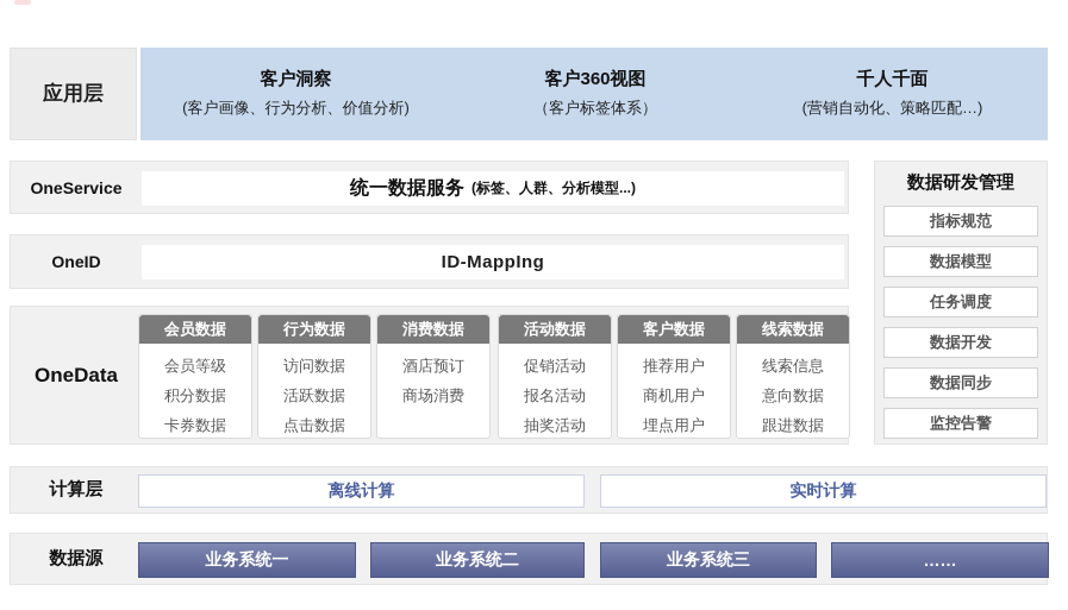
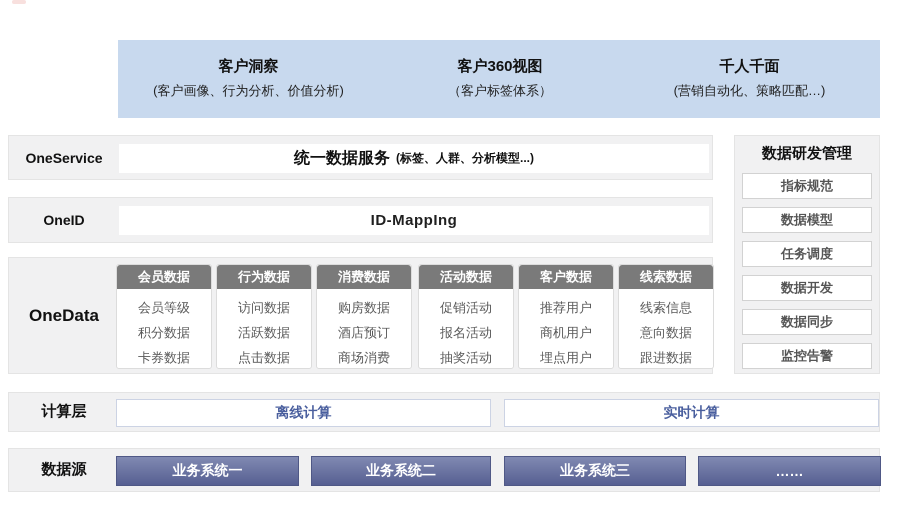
- 应用层
  客户洞察
  (客户画像、行为分析、价值分析)
  客户360视图
  （客户标签体系）
  千人千面
  (营销自动化、策略匹配…)
  OneService
  统一数据服务
  (标签、人群、分析模型...)
  OneID
  ID-MappIng
  OneData
  会员数据
  会员等级
  积分数据
  卡券数据
  行为数据
  访问数据
  活跃数据
  点击数据
  消费数据
+ 购房数据
  酒店预订
  商场消费
  活动数据
  促销活动
  报名活动
  抽奖活动
  客户数据
  推荐用户
  商机用户
  埋点用户
  线索数据
  线索信息
  意向数据
  跟进数据
  数据研发管理
  指标规范
  数据模型
  任务调度
  数据开发
  数据同步
  监控告警
  计算层
  离线计算
  实时计算
  数据源
  业务系统一
  业务系统二
  业务系统三
  ……
